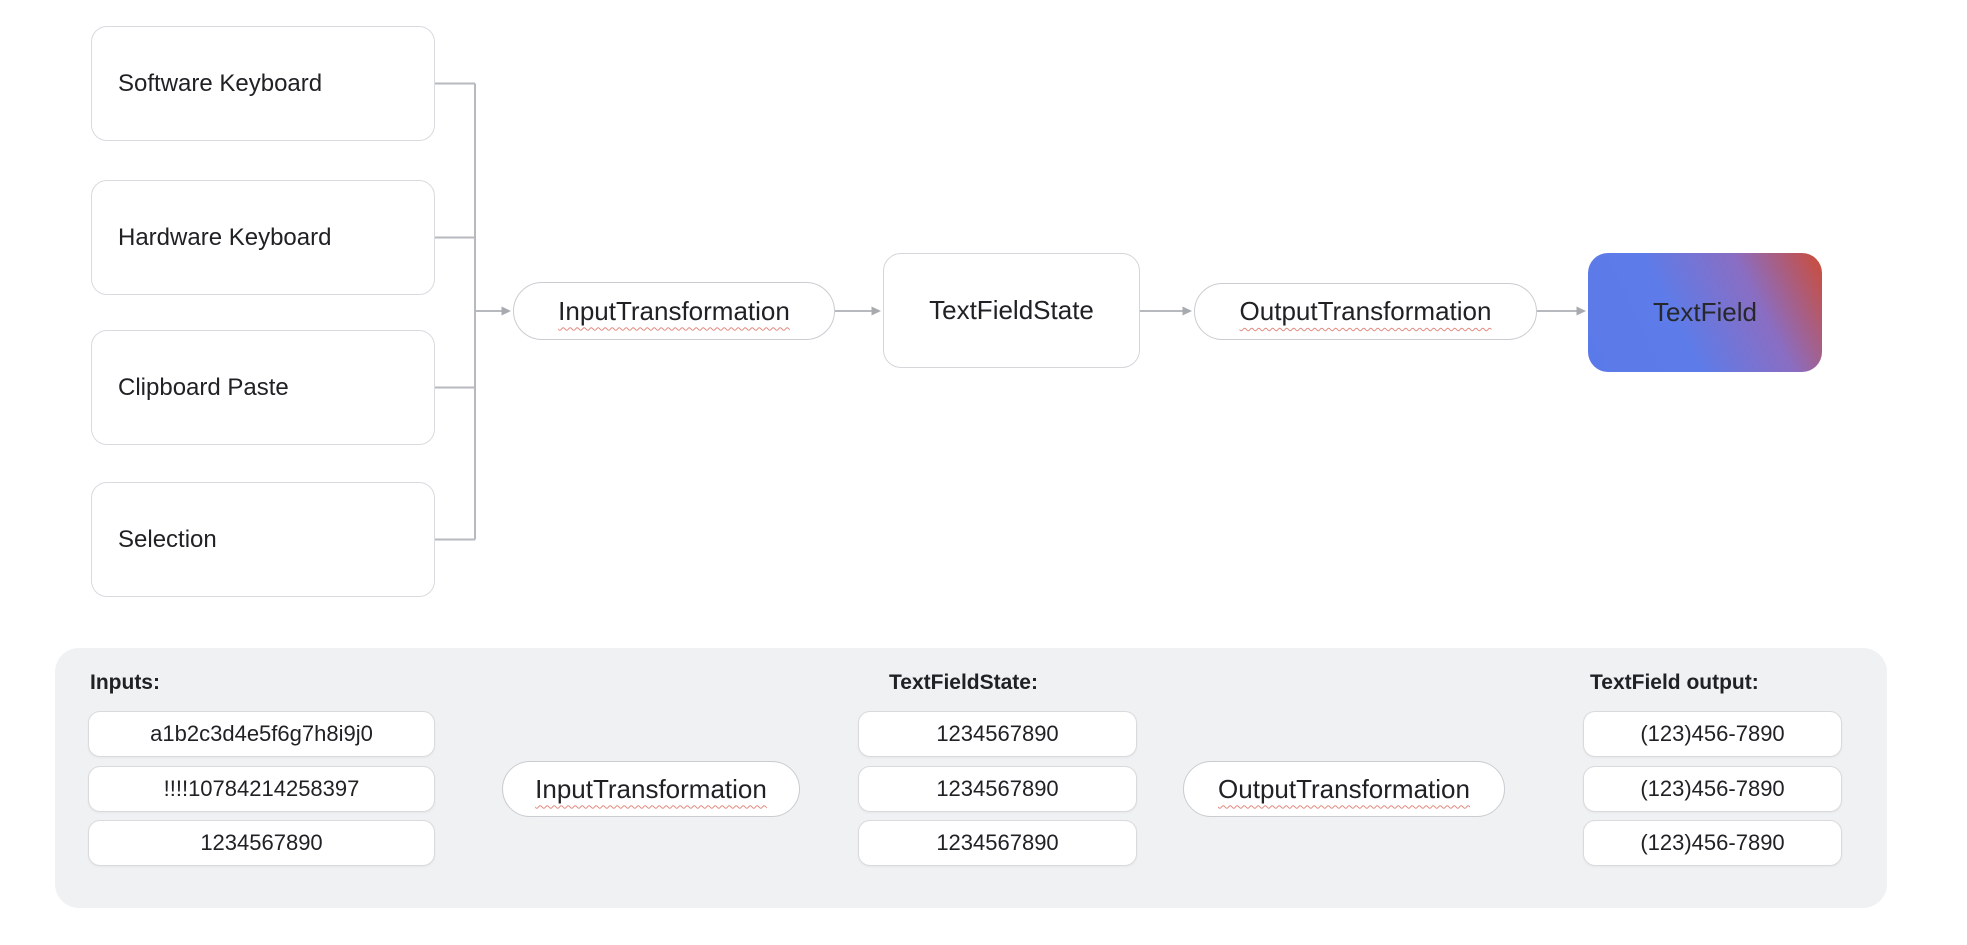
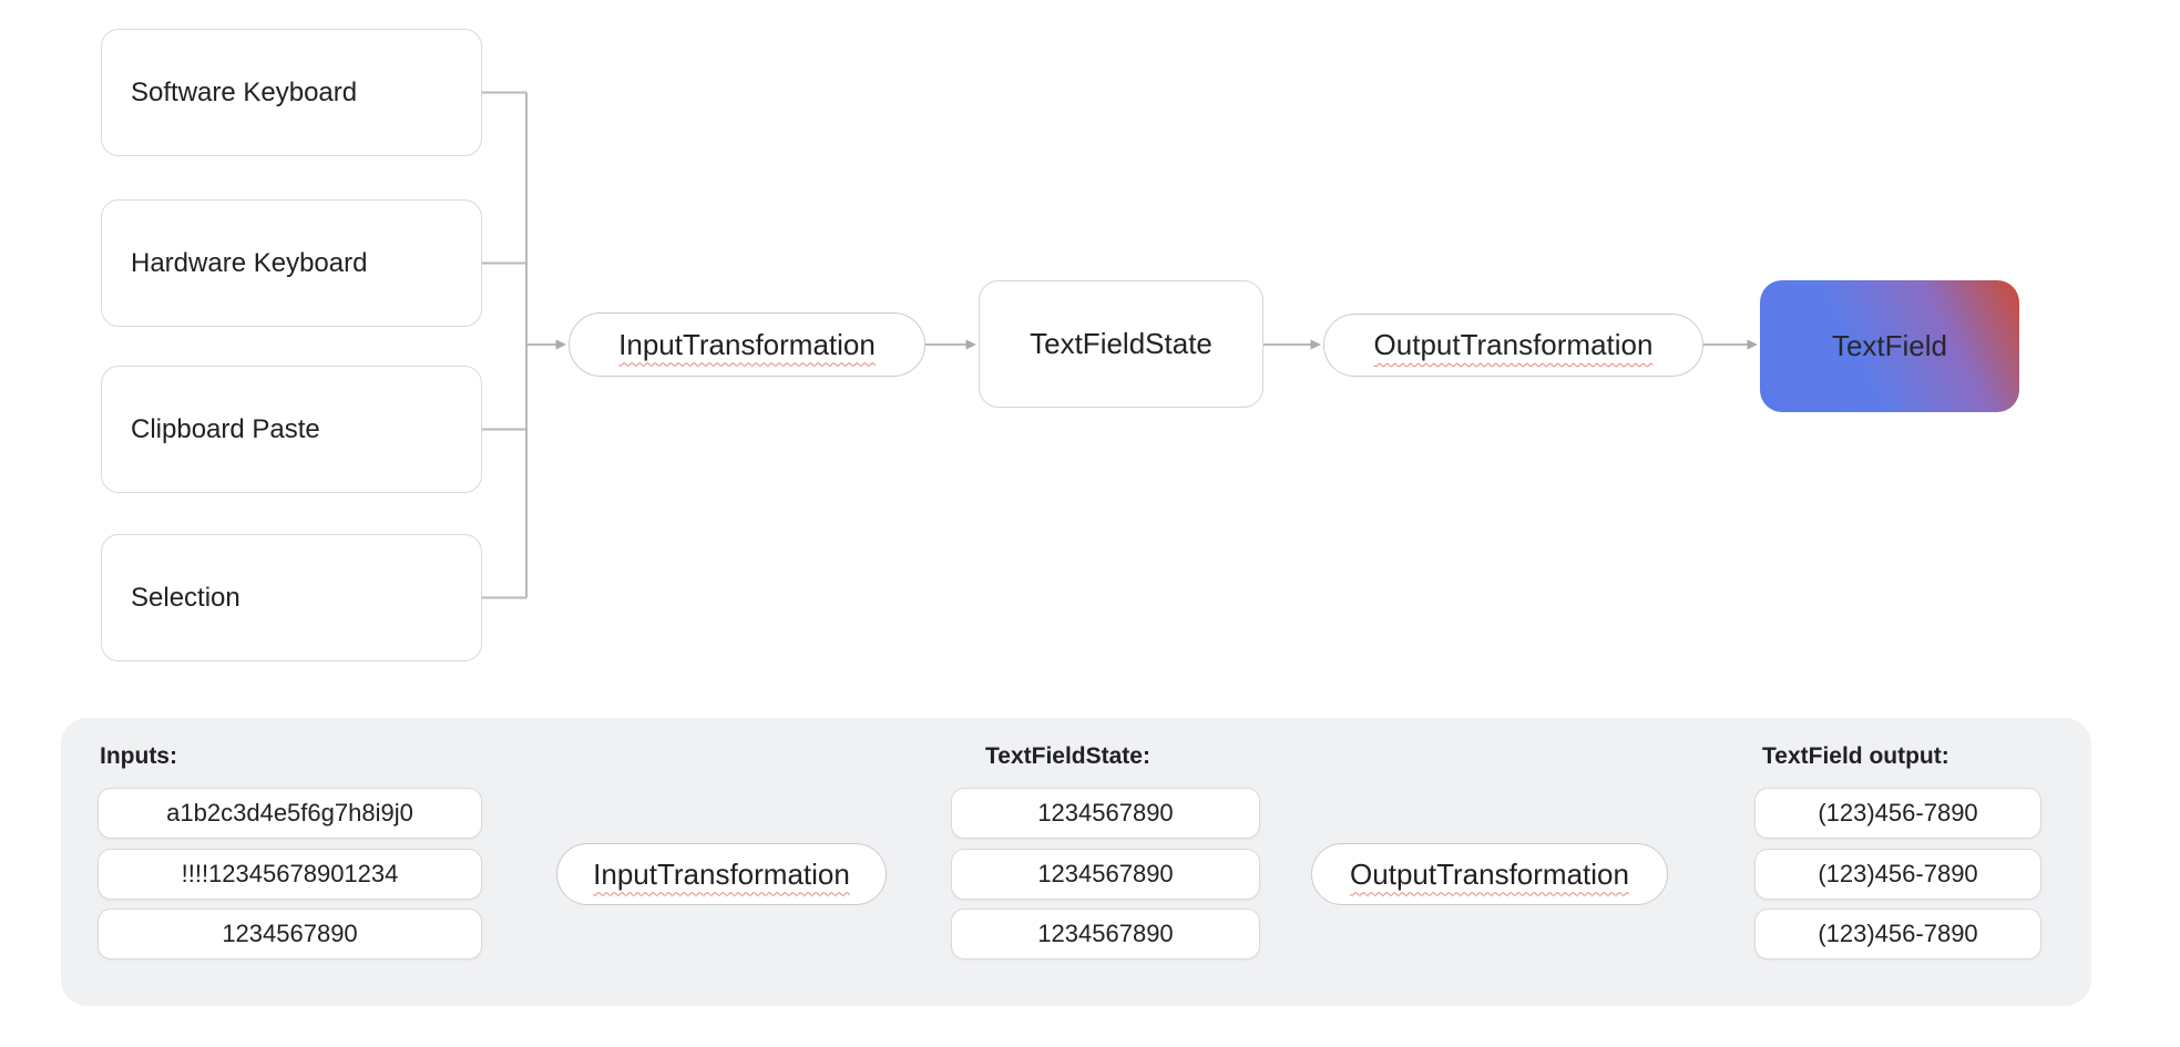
  Software Keyboard
  Hardware Keyboard
  Clipboard Paste
  Selection
  InputTransformation
  TextFieldState
  OutputTransformation
  TextField
  Inputs:
  TextFieldState:
  TextField output:
  a1b2c3d4e5f6g7h8i9j0
- !!!!10784214258397
+ !!!!12345678901234
  1234567890
  InputTransformation
  1234567890
  1234567890
  1234567890
  OutputTransformation
  (123)456-7890
  (123)456-7890
  (123)456-7890
